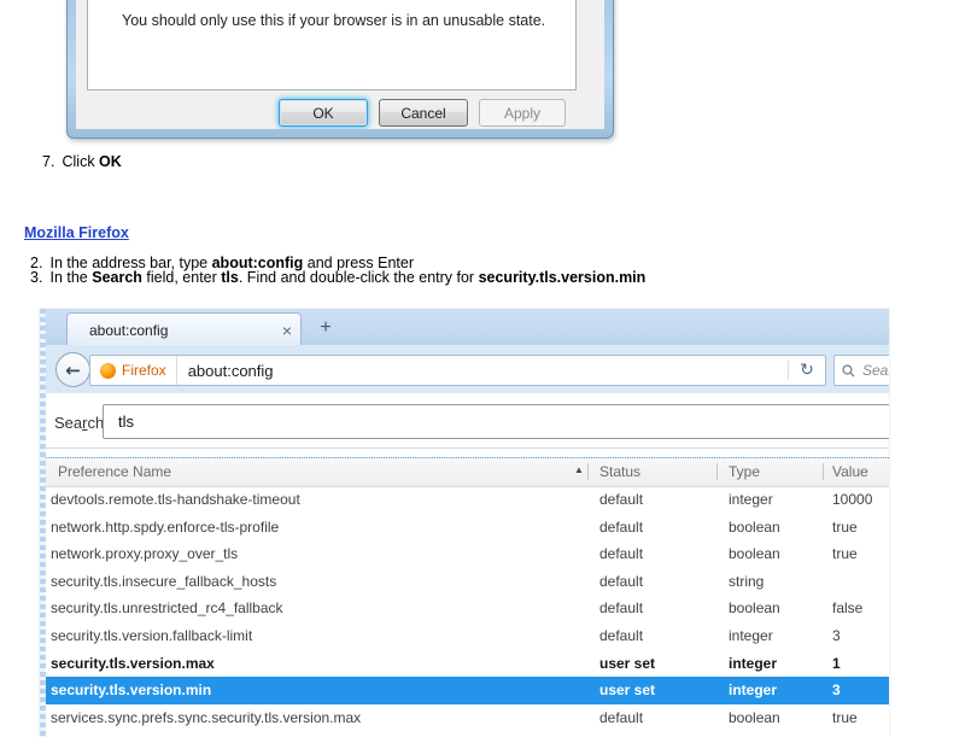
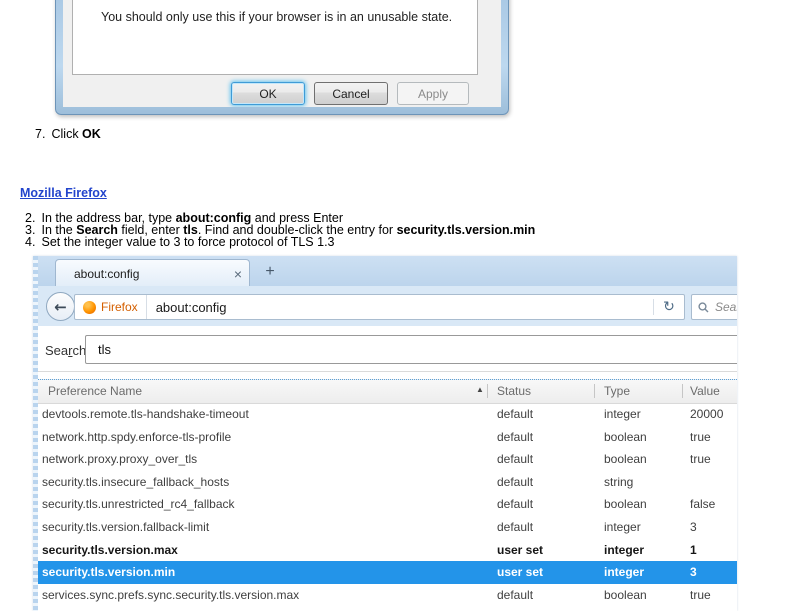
  You should only use this if your browser is in an unusable state.
  OK
  Cancel
  Apply
  7. Click OK
  Mozilla Firefox
  2. In the address bar, type about:config and press Enter
  3. In the Search field, enter tls. Find and double-click the entry for security.tls.version.min
+ 4. Set the integer value to 3 to force protocol of TLS 1.3
  about:config
  ×
  +
  ←
  Firefox
  about:config
  ↻
  Search
  tls
  Preference Name
  ▲
  Status
  Type
  Value
  devtools.remote.tls-handshake-timeout
  default
  integer
- 10000
+ 20000
  network.http.spdy.enforce-tls-profile
  default
  boolean
  true
  network.proxy.proxy_over_tls
  default
  boolean
  true
  security.tls.insecure_fallback_hosts
  default
  string
  security.tls.unrestricted_rc4_fallback
  default
  boolean
  false
  security.tls.version.fallback-limit
  default
  integer
  3
  security.tls.version.max
  user set
  integer
  1
  security.tls.version.min
  user set
  integer
  3
  services.sync.prefs.sync.security.tls.version.max
  default
  boolean
  true
